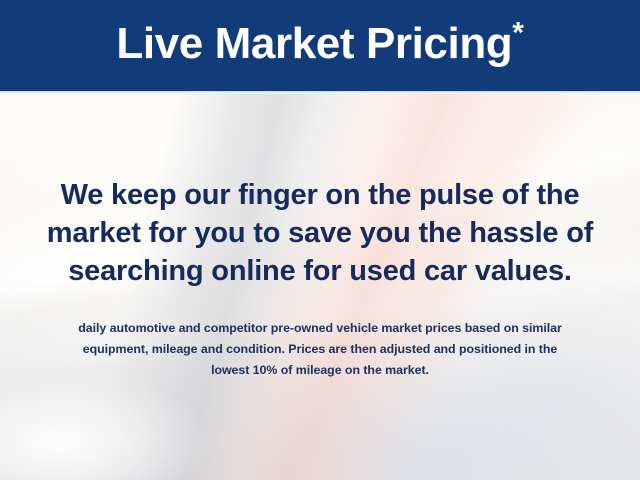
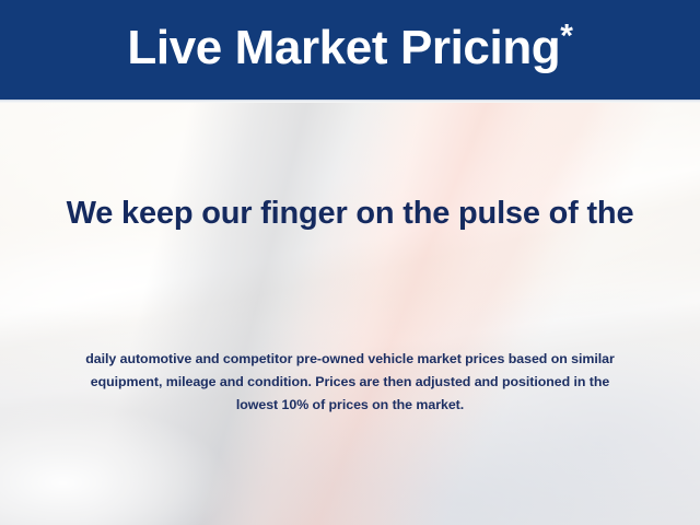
  Live Market Pricing*
  We keep our finger on the pulse of the
- market for you to save you the hassle of
- searching online for used car values.
  daily automotive and competitor pre-owned vehicle market prices based on similar
  equipment, mileage and condition. Prices are then adjusted and positioned in the
- lowest 10% of mileage on the market.
+ lowest 10% of prices on the market.
